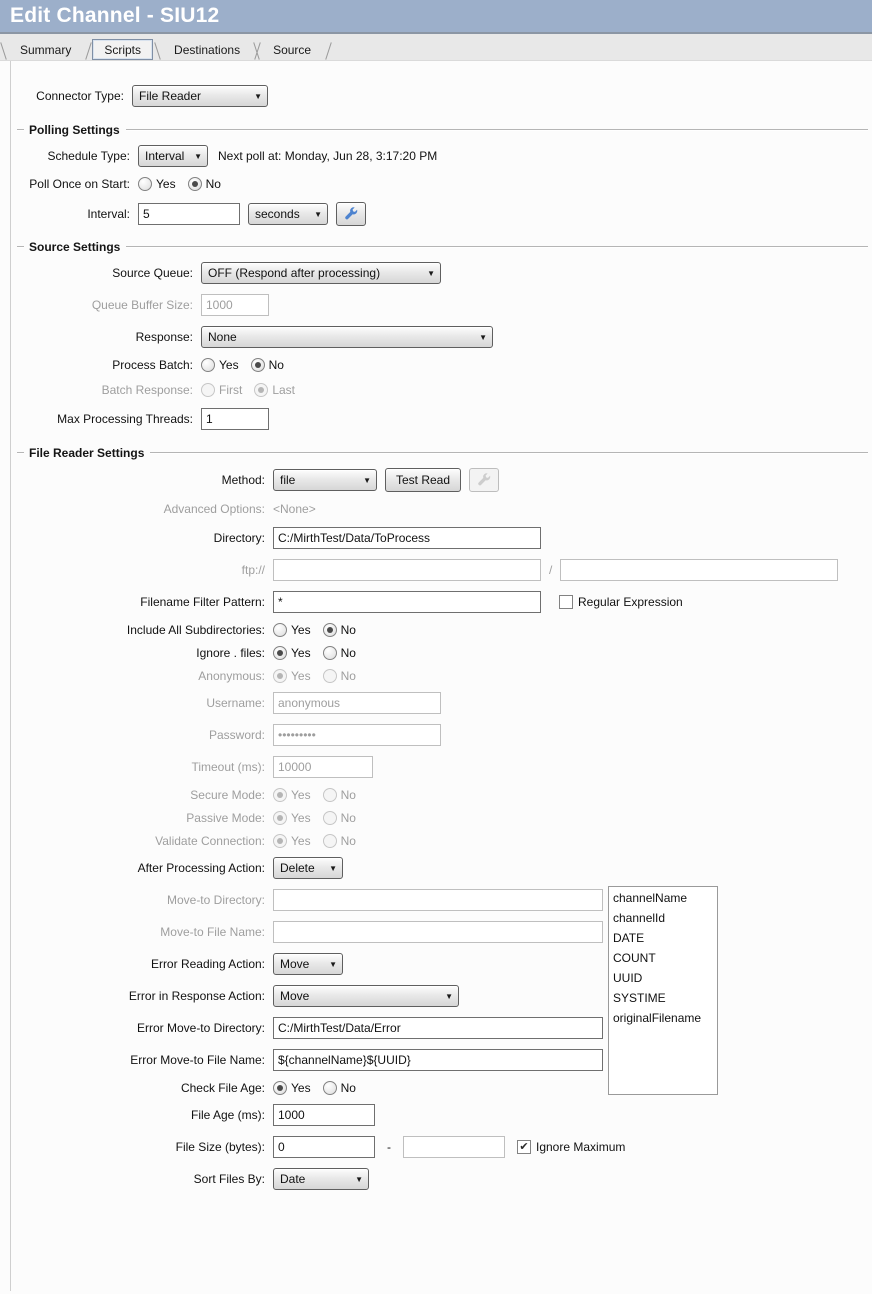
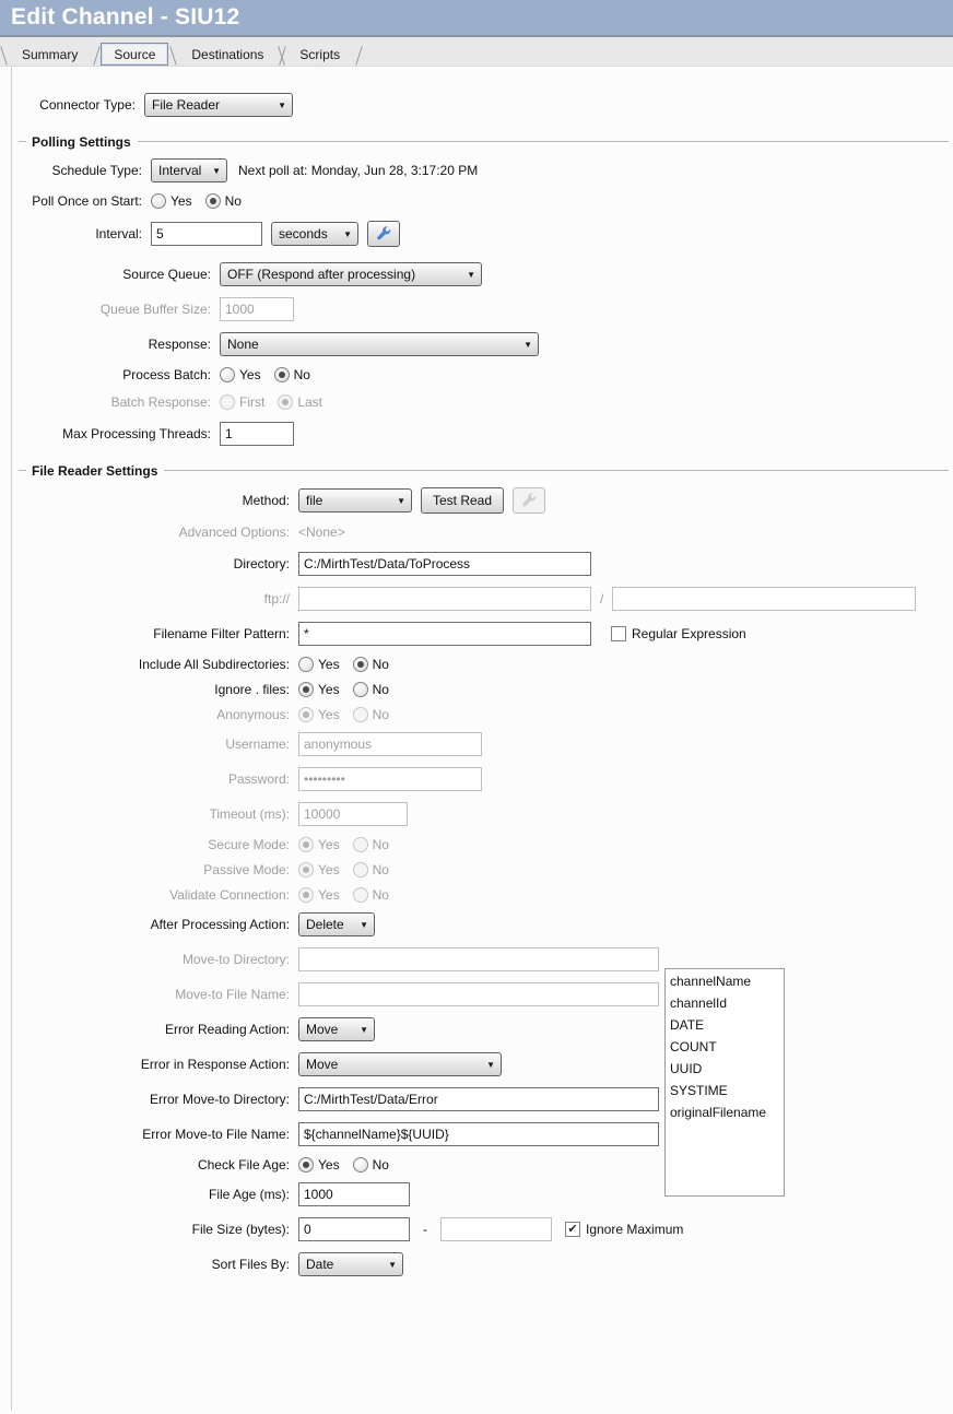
  Edit Channel - SIU12
  Summary
- Scripts
+ Source
  Destinations
- Source
+ Scripts
  Connector Type:
  File Reader
  ▼
  Polling Settings
  Schedule Type:
  Interval
  ▼
  Next poll at: Monday, Jun 28, 3:17:20 PM
  Poll Once on Start:
  Yes
  No
  Interval:
  5
  seconds
  ▼
- Source Settings
  Source Queue:
  OFF (Respond after processing)
  ▼
  Queue Buffer Size:
  1000
  Response:
  None
  ▼
  Process Batch:
  Yes
  No
  Batch Response:
  First
  Last
  Max Processing Threads:
  1
  File Reader Settings
  Method:
  file
  ▼
  Test Read
  Advanced Options:
  <None>
  Directory:
  C:/MirthTest/Data/ToProcess
  ftp://
  /
  Filename Filter Pattern:
  *
  Regular Expression
  Include All Subdirectories:
  Yes
  No
  Ignore . files:
  Yes
  No
  Anonymous:
  Yes
  No
  Username:
  anonymous
  Password:
  •••••••••
  Timeout (ms):
  10000
  Secure Mode:
  Yes
  No
  Passive Mode:
  Yes
  No
  Validate Connection:
  Yes
  No
  After Processing Action:
  Delete
  ▼
  Move-to Directory:
  Move-to File Name:
  Error Reading Action:
  Move
  ▼
  Error in Response Action:
  Move
  ▼
  Error Move-to Directory:
  C:/MirthTest/Data/Error
  Error Move-to File Name:
  ${channelName}${UUID}
  Check File Age:
  Yes
  No
  File Age (ms):
  1000
  File Size (bytes):
  0
  -
  ✔
  Ignore Maximum
  Sort Files By:
  Date
  ▼
  channelName
  channelId
  DATE
  COUNT
  UUID
  SYSTIME
  originalFilename
